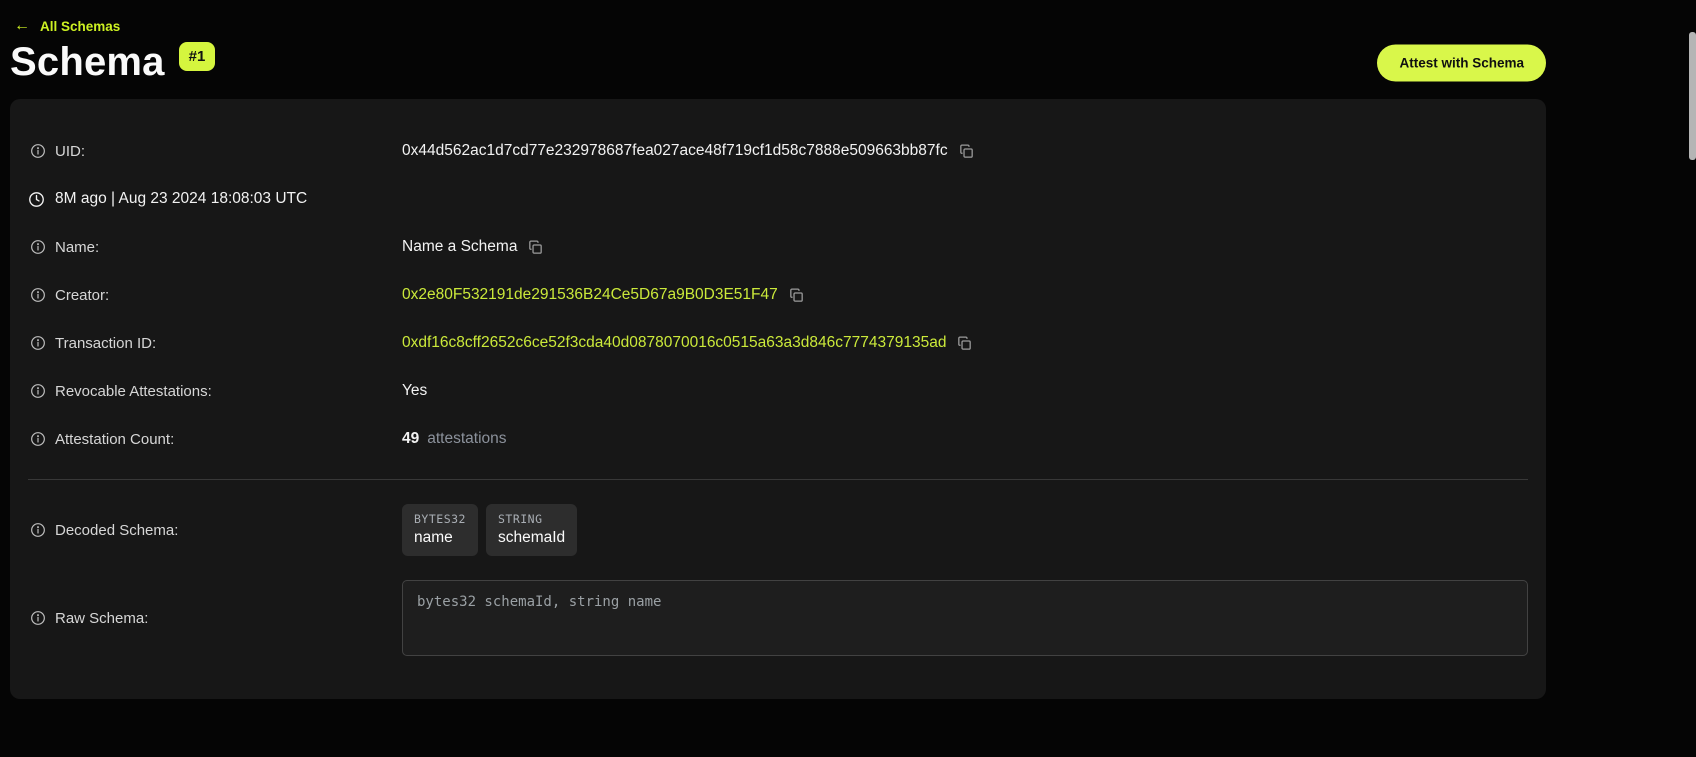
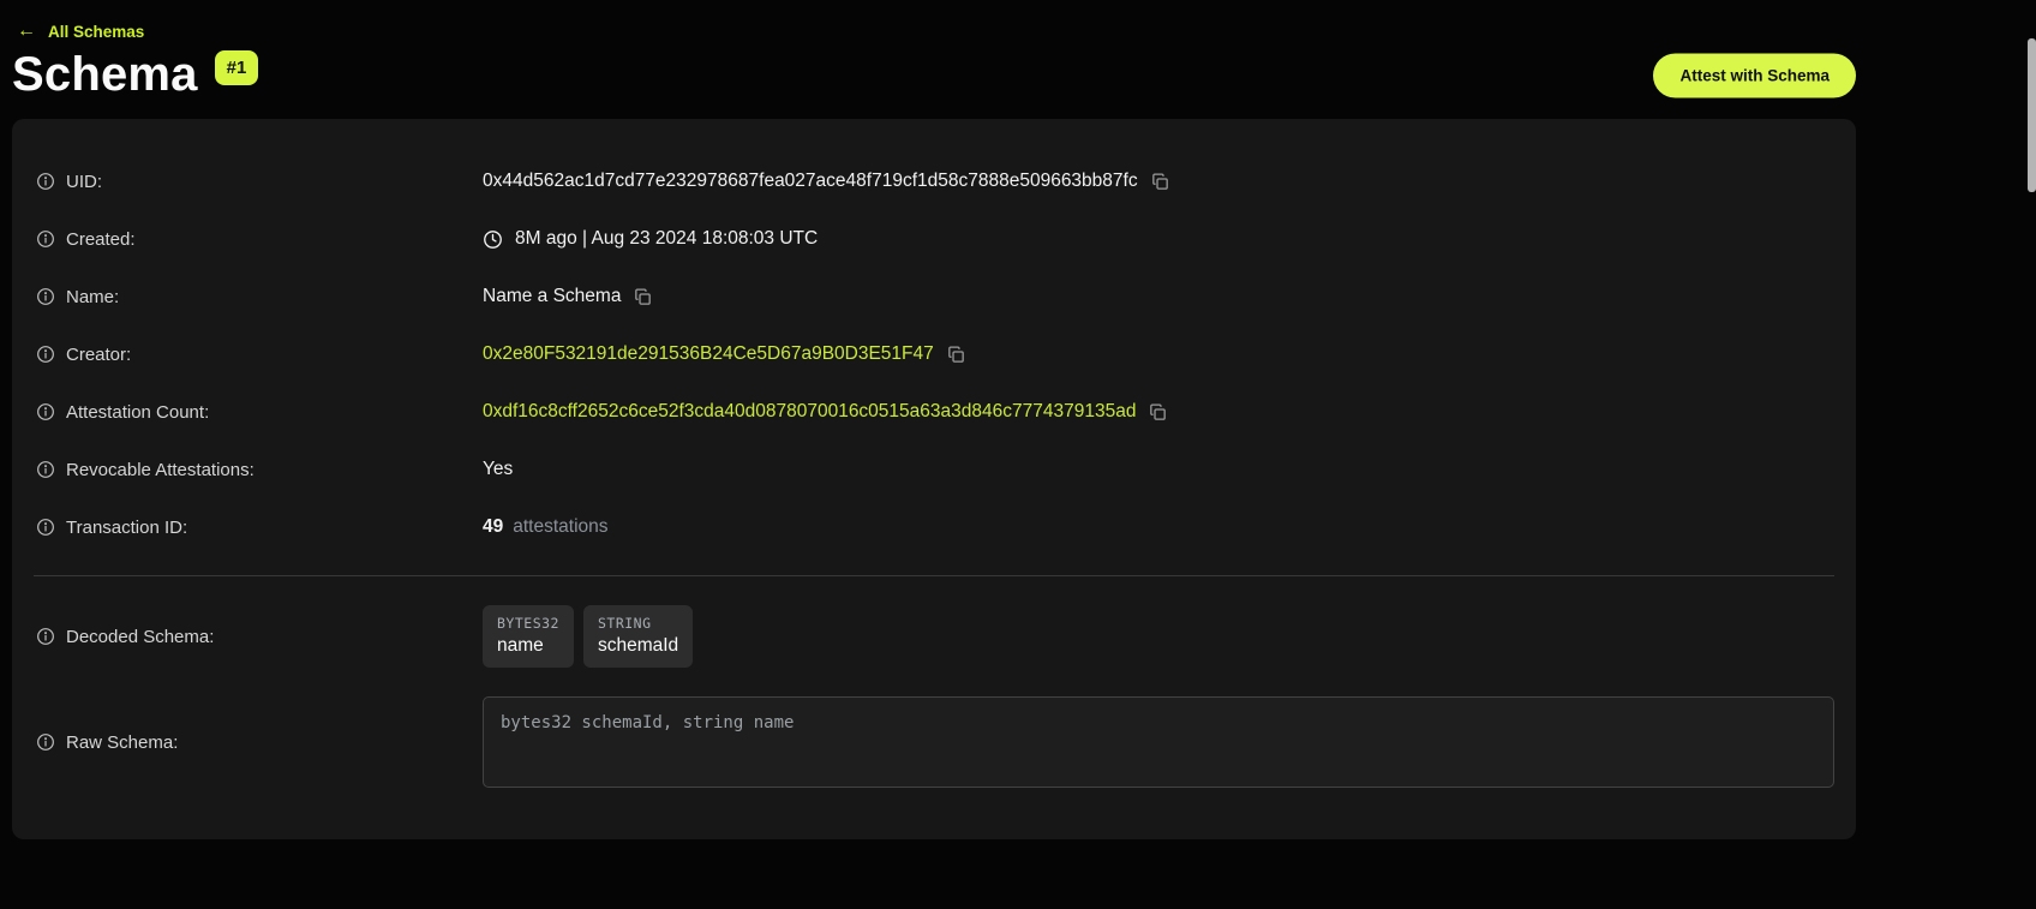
  ←
  All Schemas
  Schema
  #1
  Attest with Schema
  UID:
  0x44d562ac1d7cd77e232978687fea027ace48f719cf1d58c7888e509663bb87fc
+ Created:
  8M ago | Aug 23 2024 18:08:03 UTC
  Name:
  Name a Schema
  Creator:
  0x2e80F532191de291536B24Ce5D67a9B0D3E51F47
- Transaction ID:
+ Attestation Count:
  0xdf16c8cff2652c6ce52f3cda40d0878070016c0515a63a3d846c7774379135ad
  Revocable Attestations:
  Yes
- Attestation Count:
+ Transaction ID:
  49
  attestations
  Decoded Schema:
  BYTES32
  name
  STRING
  schemaId
  Raw Schema:
  bytes32 schemaId, string name
